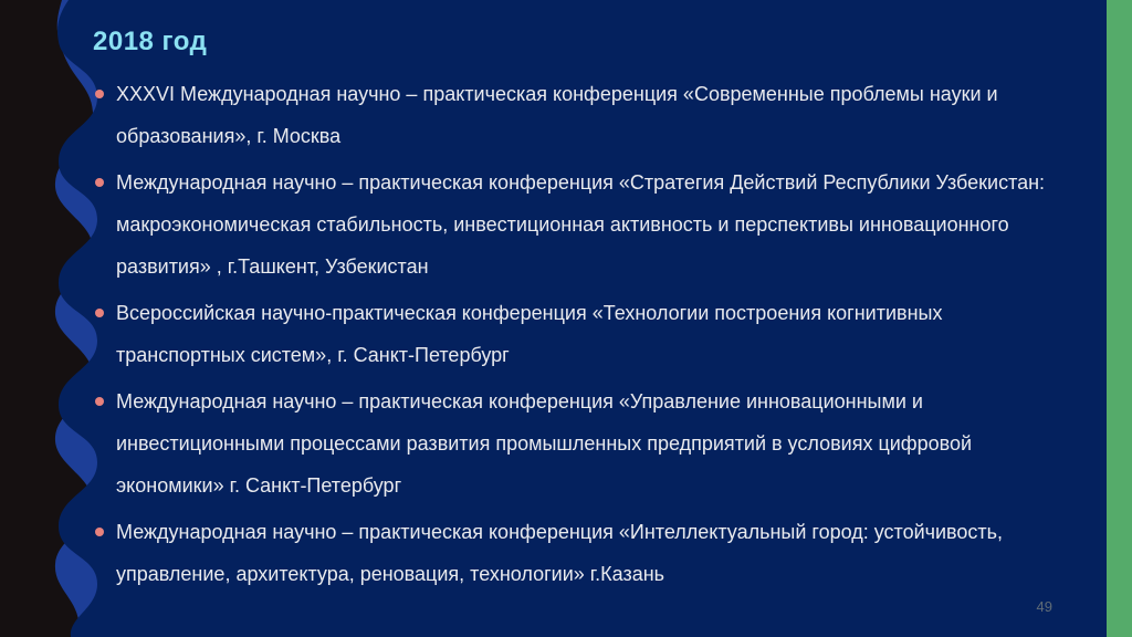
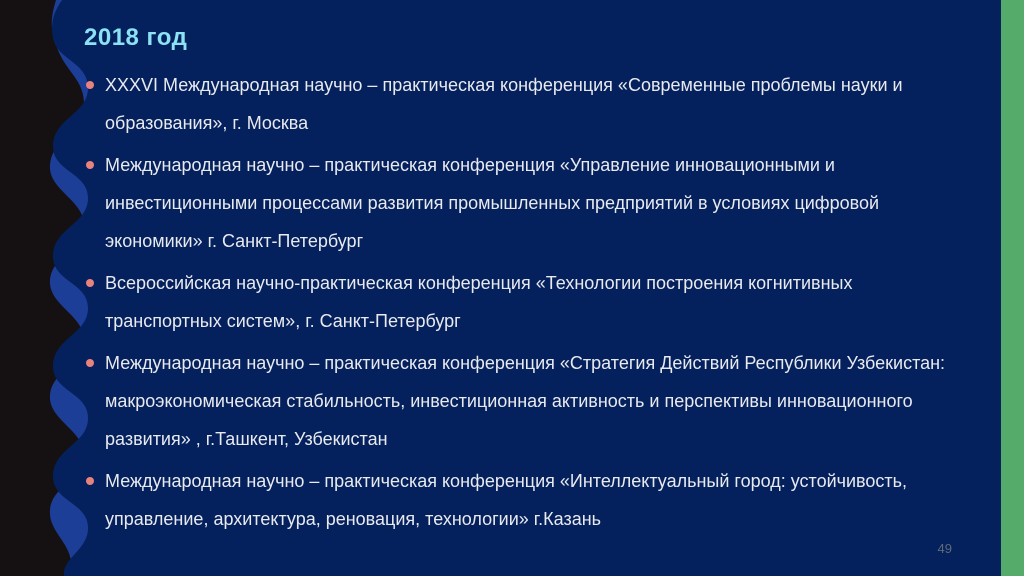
  2018 год
  XXXVI Международная научно – практическая конференция «Современные проблемы науки и образования», г. Москва
- Международная научно – практическая конференция «Стратегия Действий Республики Узбекистан: макроэкономическая стабильность, инвестиционная активность и перспективы инновационного развития» , г.Ташкент, Узбекистан
+ Международная научно – практическая конференция «Управление инновационными и инвестиционными процессами развития промышленных предприятий в условиях цифровой экономики» г. Санкт-Петербург
  Всероссийская научно-практическая конференция «Технологии построения когнитивных транспортных систем», г. Санкт-Петербург
- Международная научно – практическая конференция «Управление инновационными и инвестиционными процессами развития промышленных предприятий в условиях цифровой экономики» г. Санкт-Петербург
+ Международная научно – практическая конференция «Стратегия Действий Республики Узбекистан: макроэкономическая стабильность, инвестиционная активность и перспективы инновационного развития» , г.Ташкент, Узбекистан
  Международная научно – практическая конференция «Интеллектуальный город: устойчивость, управление, архитектура, реновация, технологии» г.Казань
  49
